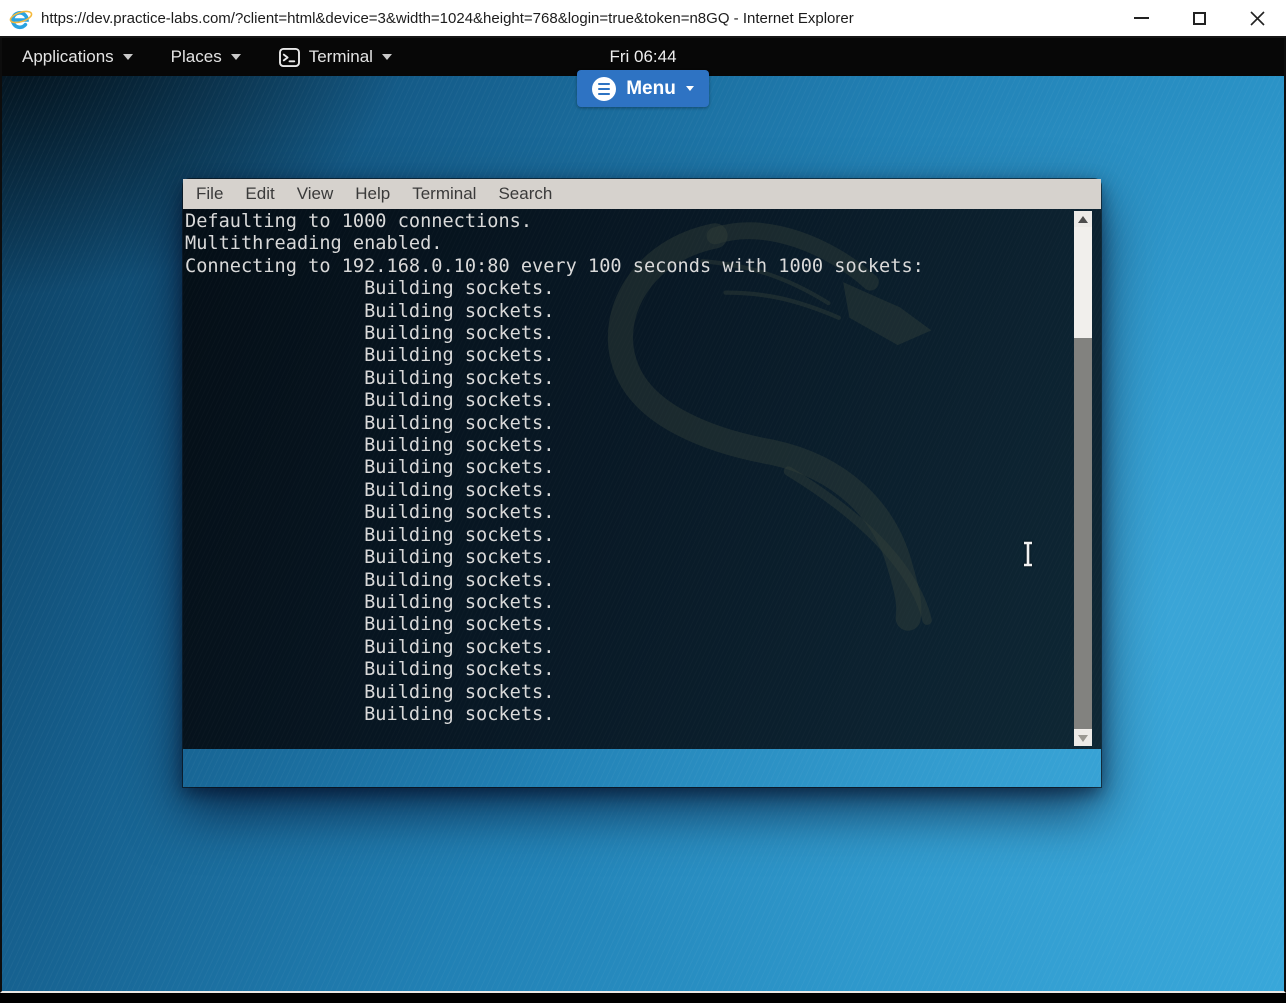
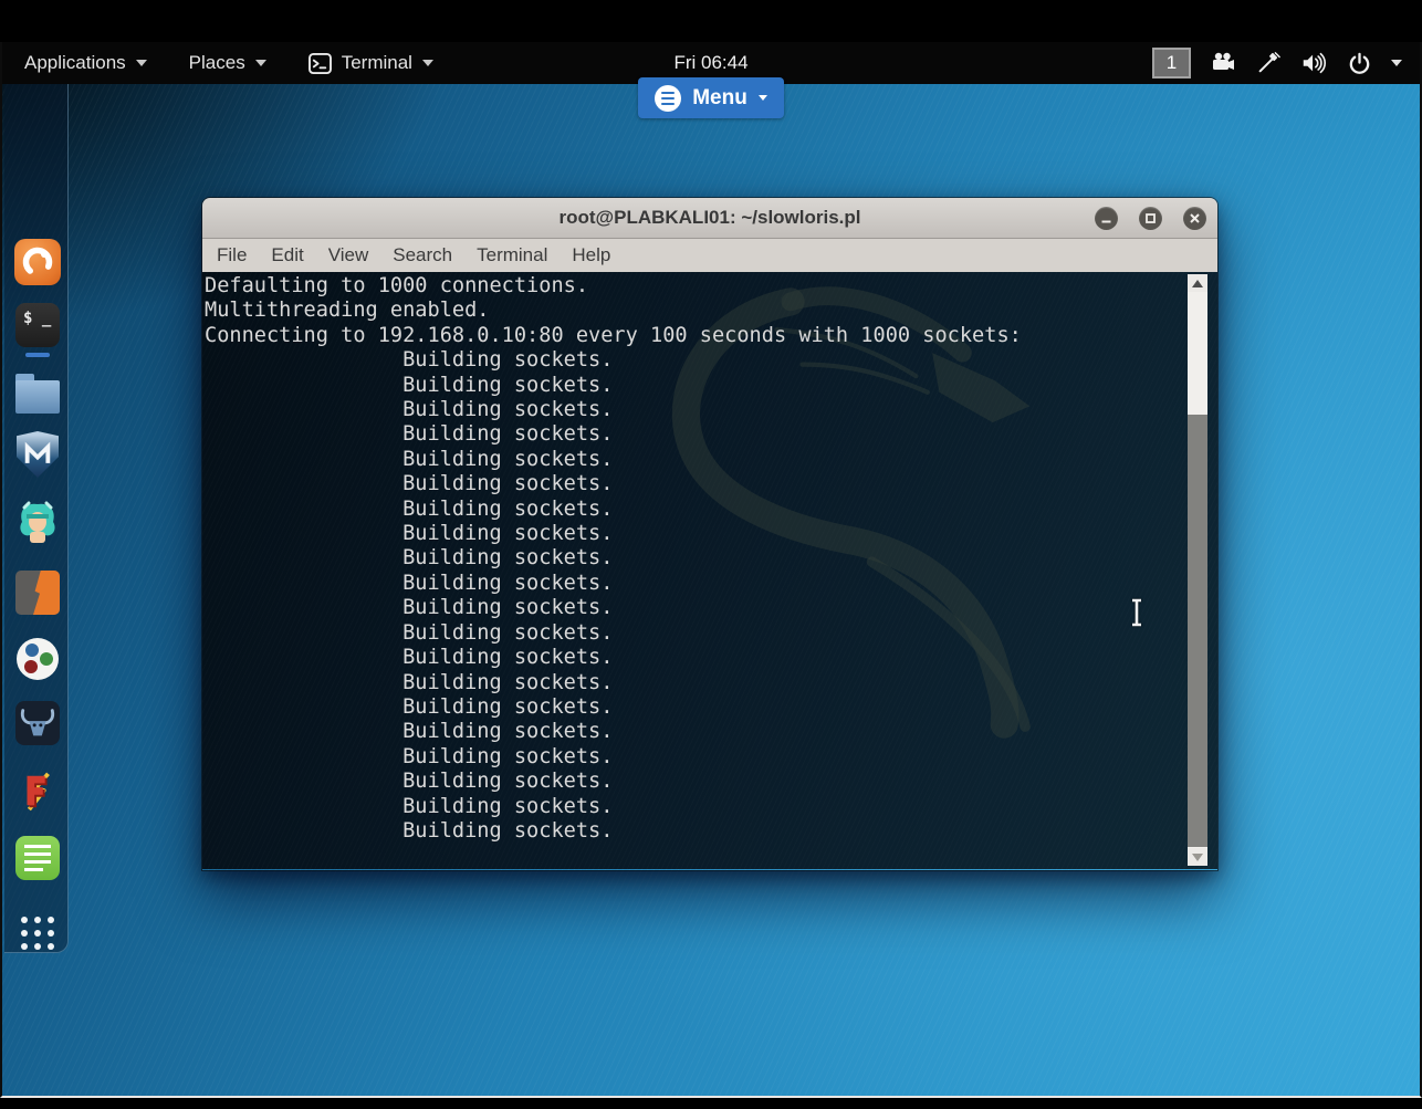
- https://dev.practice-labs.com/?client=html&device=3&width=1024&height=768&login=true&token=n8GQ - Internet Explorer
  Applications
  Places
  Terminal
  Fri 06:44
+ 1
  Menu
+ $ _
+ root@PLABKALI01: ~/slowloris.pl
  File
  Edit
  View
- Help
+ Search
  Terminal
- Search
+ Help
  Defaulting to 1000 connections.
  Multithreading enabled.
  Connecting to 192.168.0.10:80 every 100 seconds with 1000 sockets:
  Building sockets.
  Building sockets.
  Building sockets.
  Building sockets.
  Building sockets.
  Building sockets.
  Building sockets.
  Building sockets.
  Building sockets.
  Building sockets.
  Building sockets.
  Building sockets.
  Building sockets.
  Building sockets.
  Building sockets.
  Building sockets.
  Building sockets.
  Building sockets.
  Building sockets.
  Building sockets.
